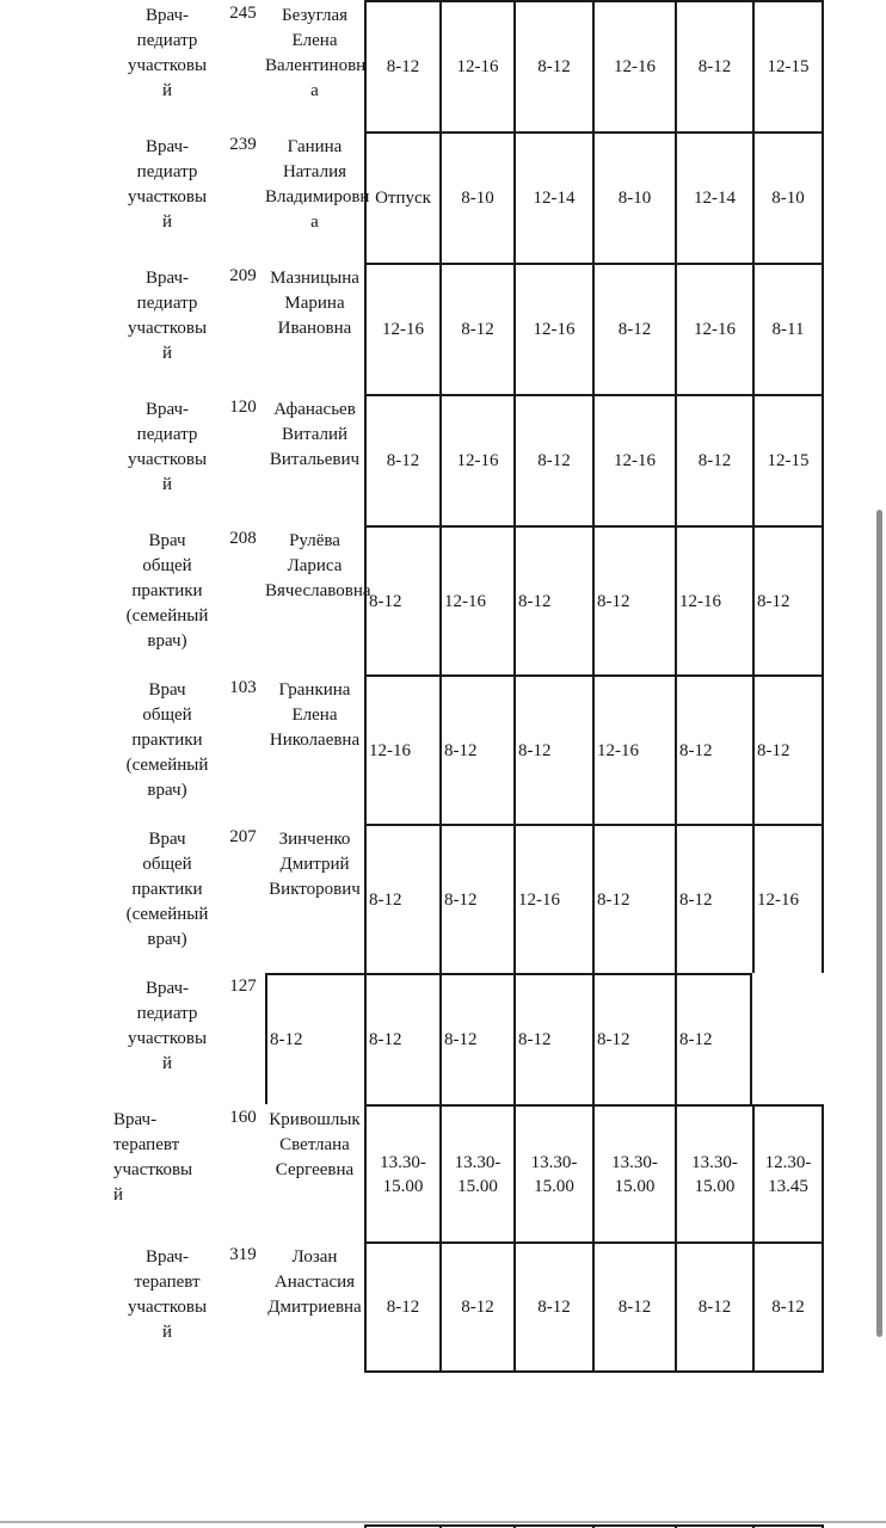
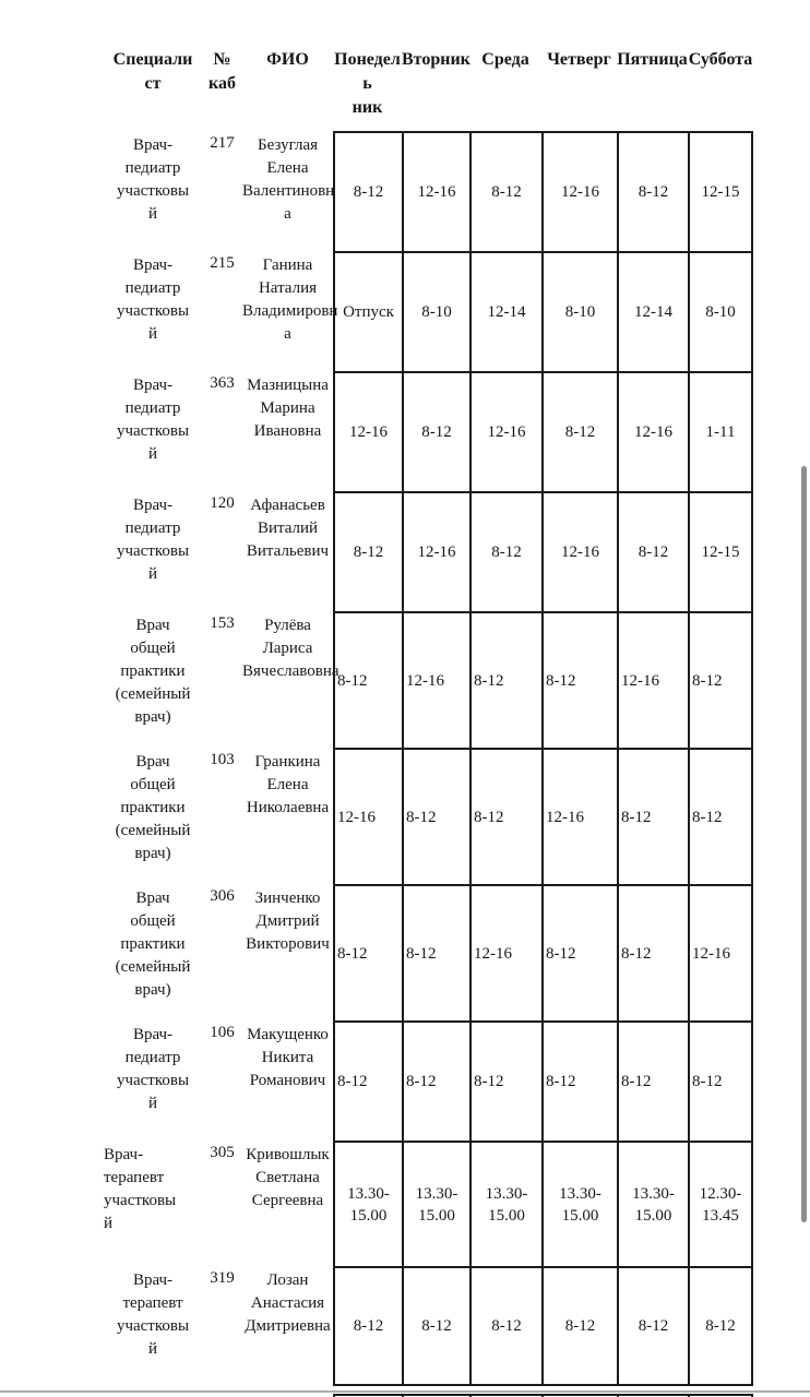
+ Специали
+ ст
+ №
+ каб
+ ФИО
+ Понедел
+ ь
+ ник
+ Вторник
+ Среда
+ Четверг
+ Пятница
+ Суббота
  Врач-
  педиатр
  участковы
  й
- 245
+ 217
  Безуглая
  Елена
  Валентиновн
  а
  8-12
  12-16
  8-12
  12-16
  8-12
  12-15
  Врач-
  педиатр
  участковы
  й
- 239
+ 215
  Ганина
  Наталия
  Владимиров
  а
  Отпуск
  8-10
  12-14
  8-10
  12-14
  8-10
  Врач-
  педиатр
  участковы
  й
- 209
+ 363
  Мазницына
  Марина
  Ивановна
  12-16
  8-12
  12-16
  8-12
  12-16
- 8-11
+ 1-11
  Врач-
  педиатр
  участковы
  й
  120
  Афанасьев
  Виталий
  Витальевич
  8-12
  12-16
  8-12
  12-16
  8-12
  12-15
  Врач
  общей
  практики
  (семейный
  врач)
- 208
+ 153
  Рулёва
  Лариса
  Вячеславовн
  8-12
  12-16
  8-12
  8-12
  12-16
  8-12
  Врач
  общей
  практики
  (семейный
  врач)
  103
  Гранкина
  Елена
  Николаевна
  12-16
  8-12
  8-12
  12-16
  8-12
  8-12
  Врач
  общей
  практики
  (семейный
  врач)
- 207
+ 306
  Зинченко
  Дмитрий
  Викторович
  8-12
  8-12
  12-16
  8-12
  8-12
  12-16
  Врач-
  педиатр
  участковы
  й
- 127
+ 106
+ Макущенко
+ Никита
+ Романович
  8-12
  8-12
  8-12
  8-12
  8-12
  8-12
  Врач-
  терапевт
  участковы
  й
- 160
+ 305
  Кривошлык
  Светлана
  Сергеевна
  13.30-
  15.00
  13.30-
  15.00
  13.30-
  15.00
  13.30-
  15.00
  13.30-
  15.00
  12.30-
  13.45
  Врач-
  терапевт
  участковы
  й
  319
  Лозан
  Анастасия
  Дмитриевна
  8-12
  8-12
  8-12
  8-12
  8-12
  8-12
